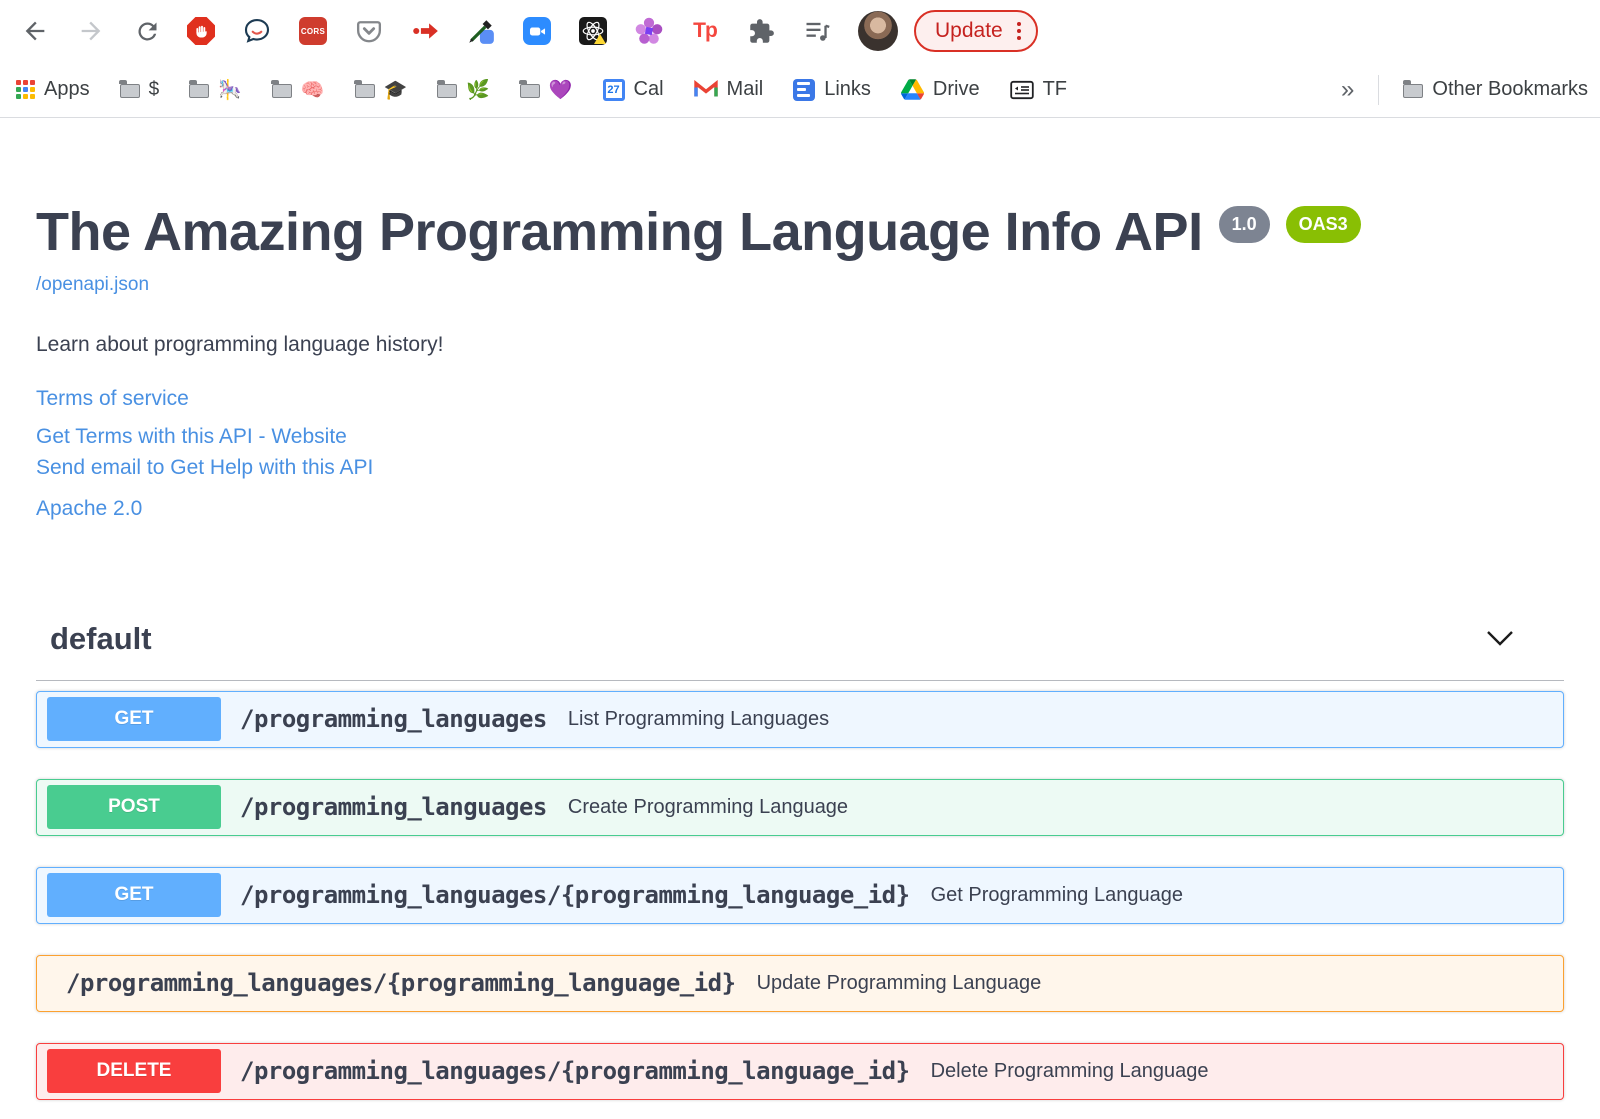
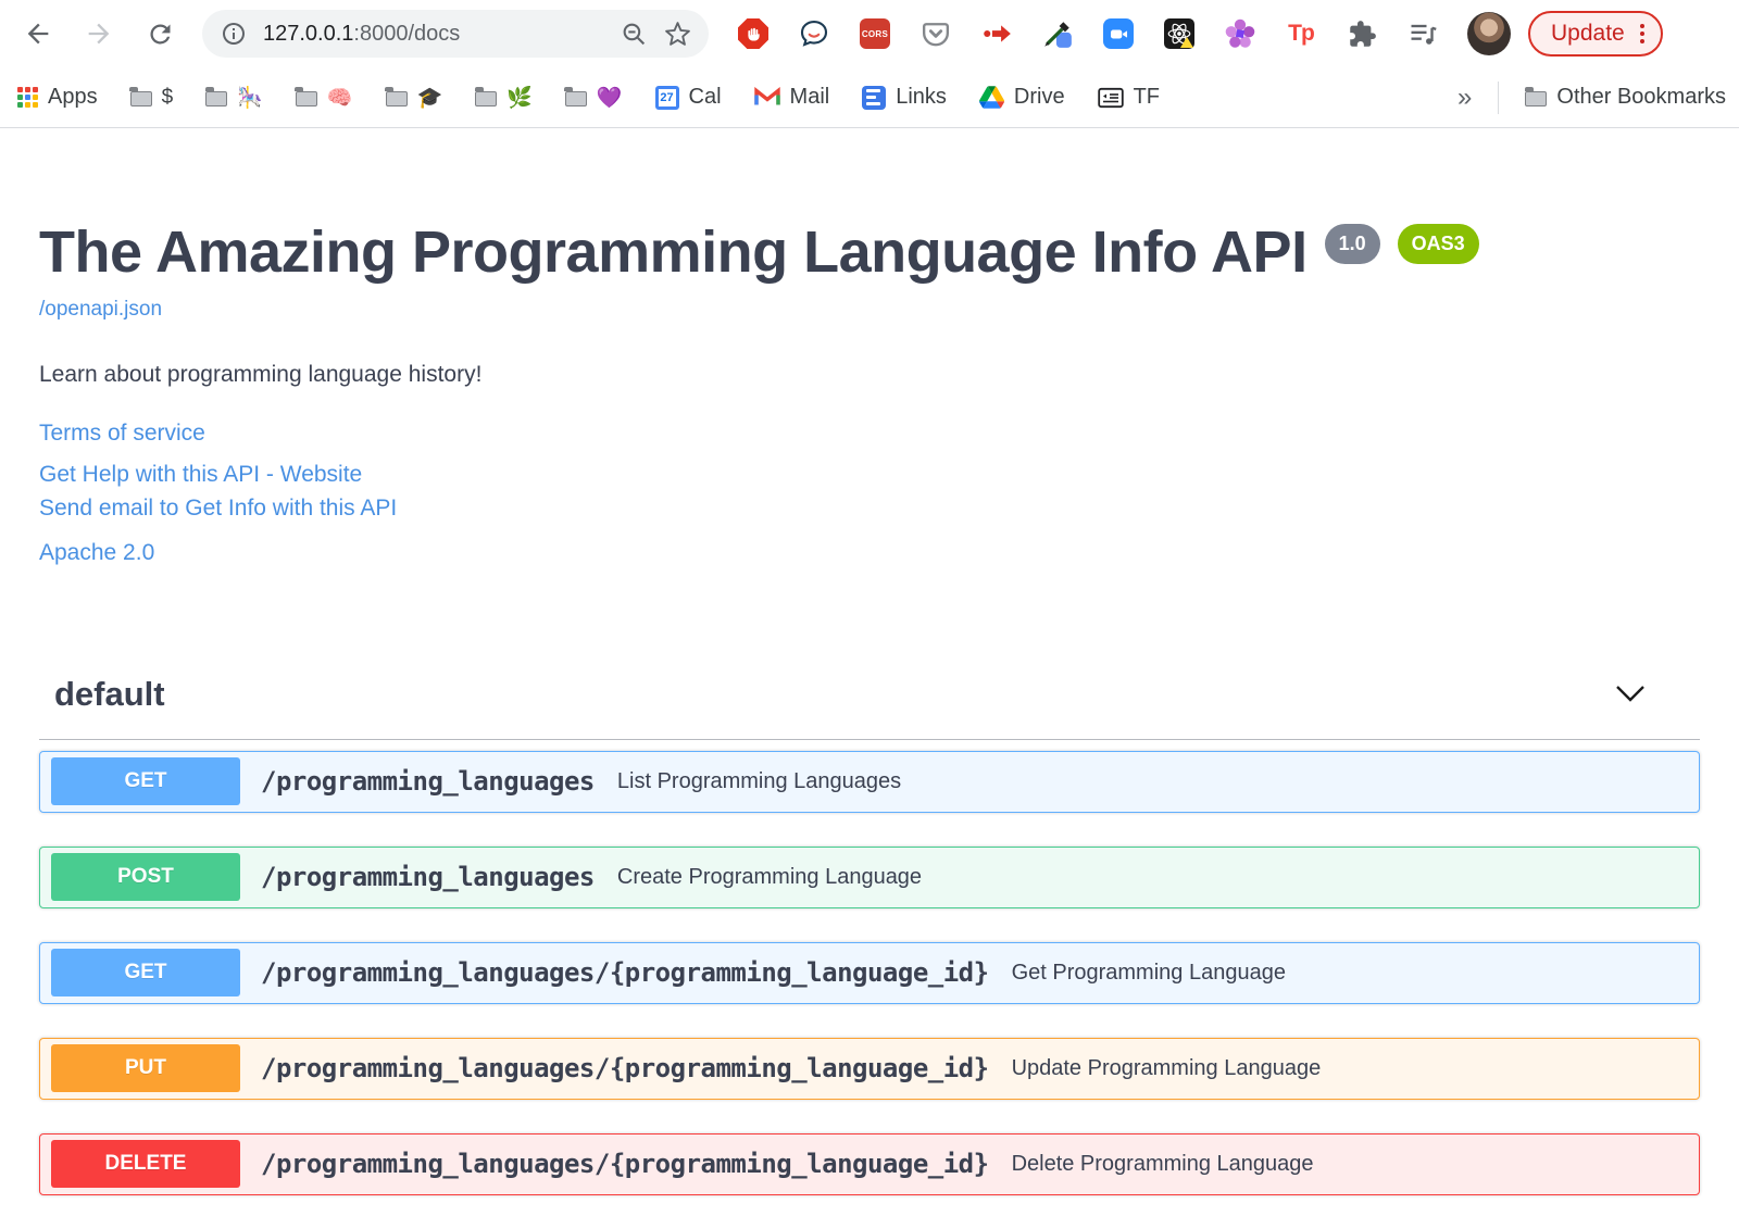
+ 127.0.0.1:8000/docs
  CORS
  Tp
  Update
  Apps
  $
  🎠
  🧠
  🎓
  🌿
  💜
  27
  Cal
  Mail
  Links
  Drive
  TF
  »
  Other Bookmarks
  The Amazing Programming Language Info API
  1.0
  OAS3
  /openapi.json
  Learn about programming language history!
  Terms of service
- Get Terms with this API - Website
+ Get Help with this API - Website
- Send email to Get Help with this API
+ Send email to Get Info with this API
  Apache 2.0
  default
  GET
  /programming_languages
  List Programming Languages
  POST
  /programming_languages
  Create Programming Language
  GET
  /programming_languages/{programming_language_id}
  Get Programming Language
+ PUT
  /programming_languages/{programming_language_id}
  Update Programming Language
  DELETE
  /programming_languages/{programming_language_id}
  Delete Programming Language
